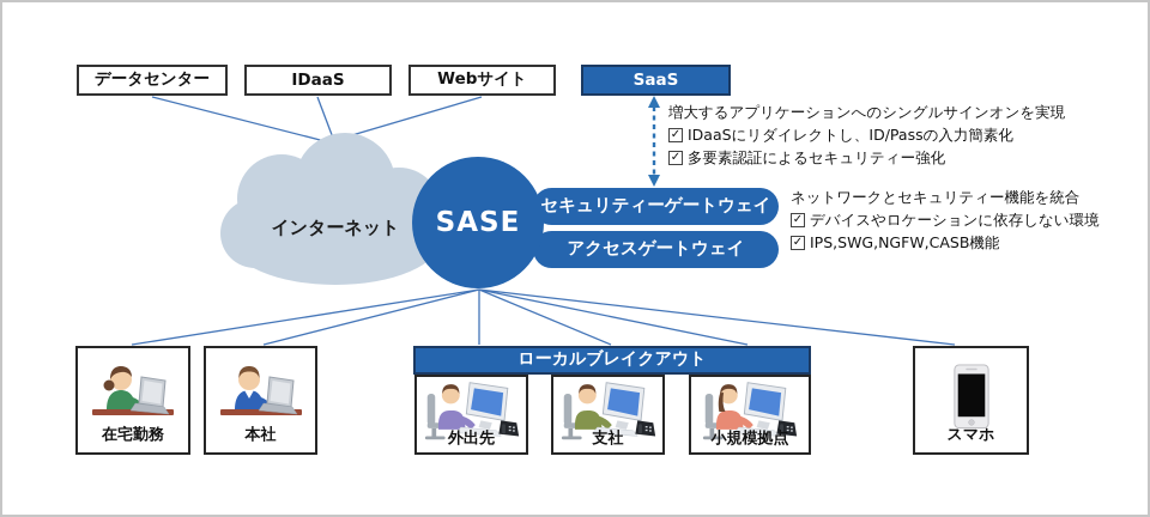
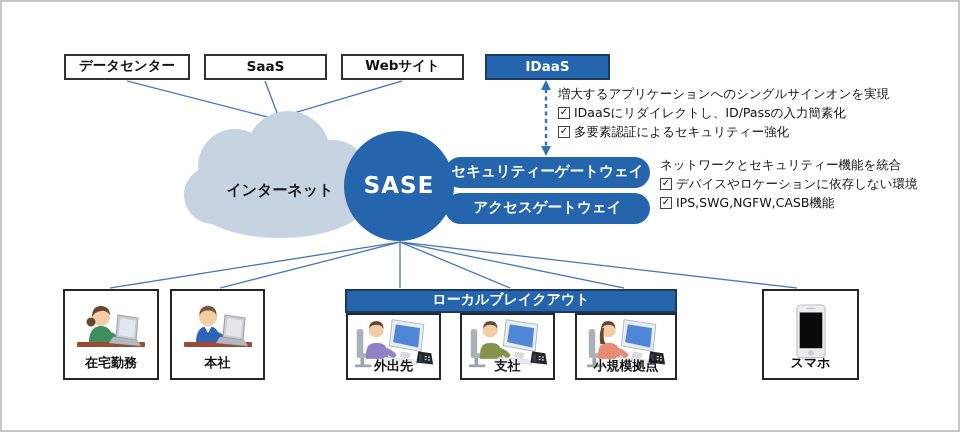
  データセンター
- IDaaS
+ SaaS
  Webサイト
- SaaS
+ IDaaS
  インターネット
  セキュリティーゲートウェイ
  アクセスゲートウェイ
  SASE
  増大するアプリケーションへのシングルサインオンを実現
  ✓
  IDaaSにリダイレクトし、ID/Passの入力簡素化
  ✓
  多要素認証によるセキュリティー強化
  ネットワークとセキュリティー機能を統合
  ✓
  デバイスやロケーションに依存しない環境
  ✓
  IPS,SWG,NGFW,CASB機能
  在宅勤務
  本社
  ローカルブレイクアウト
  外出先
  支社
  小規模拠点
  スマホ
